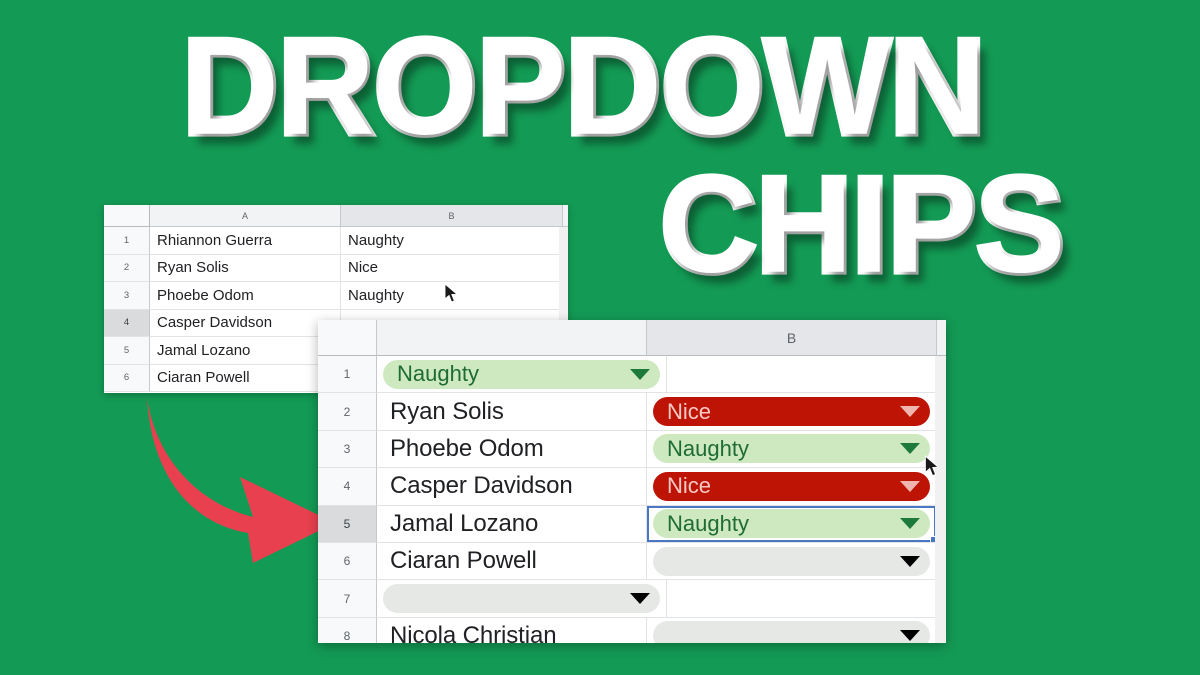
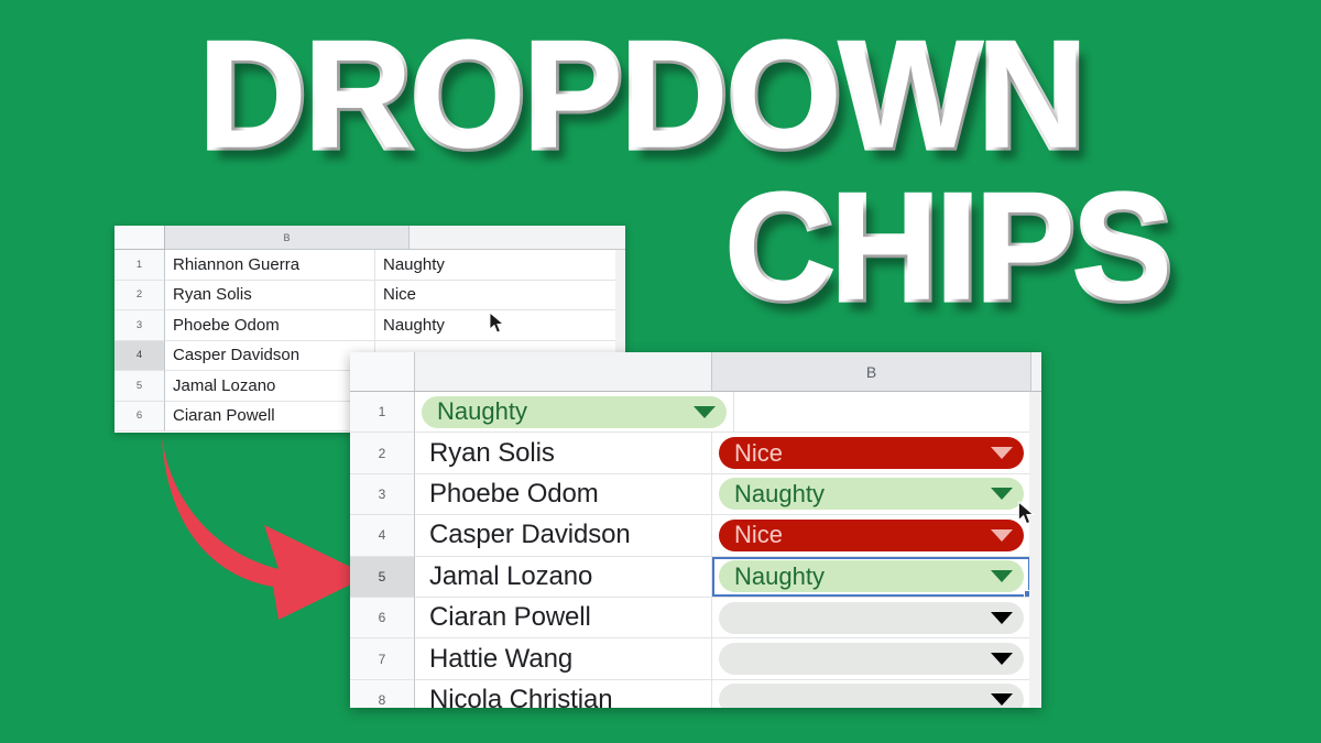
  DROPDOWN
  CHIPS
- A
  B
  1
  Rhiannon Guerra
  Naughty
  2
  Ryan Solis
  Nice
  3
  Phoebe Odom
  Naughty
  4
  Casper Davidson
  5
  Jamal Lozano
  6
  Ciaran Powell
  B
  1
  Naughty
  2
  Ryan Solis
  Nice
  3
  Phoebe Odom
  Naughty
  4
  Casper Davidson
  Nice
  5
  Jamal Lozano
  Naughty
  6
  Ciaran Powell
  7
+ Hattie Wang
  8
  Nicola Christian
